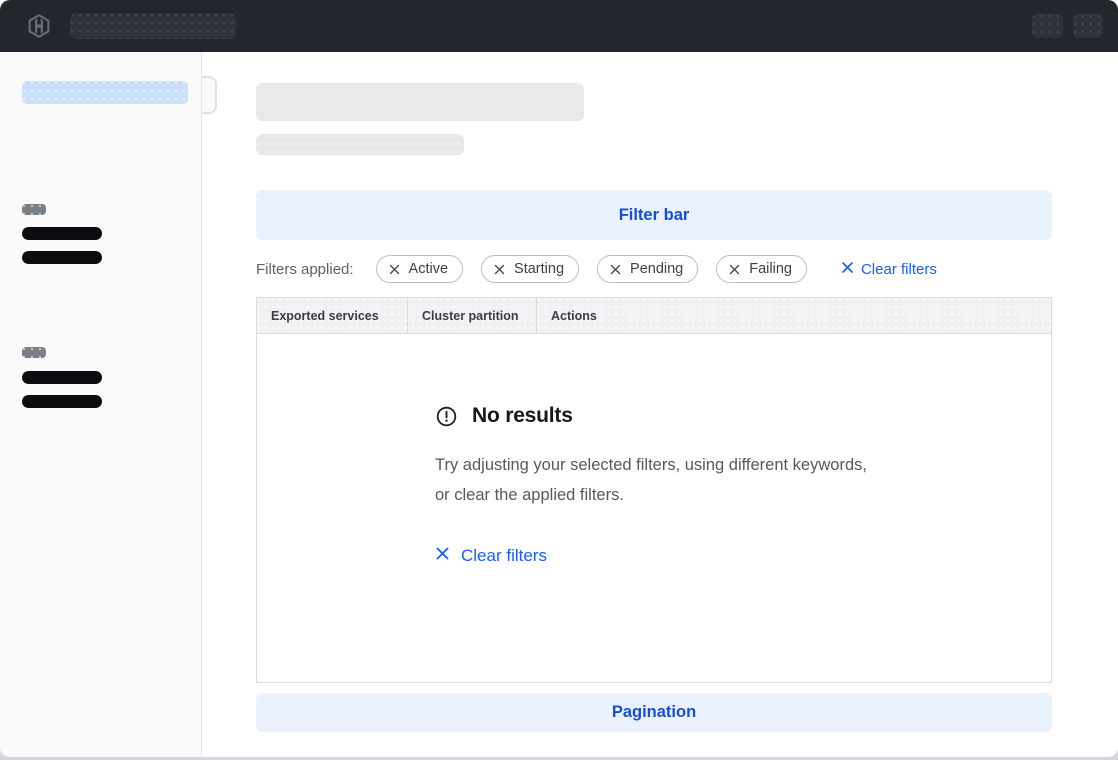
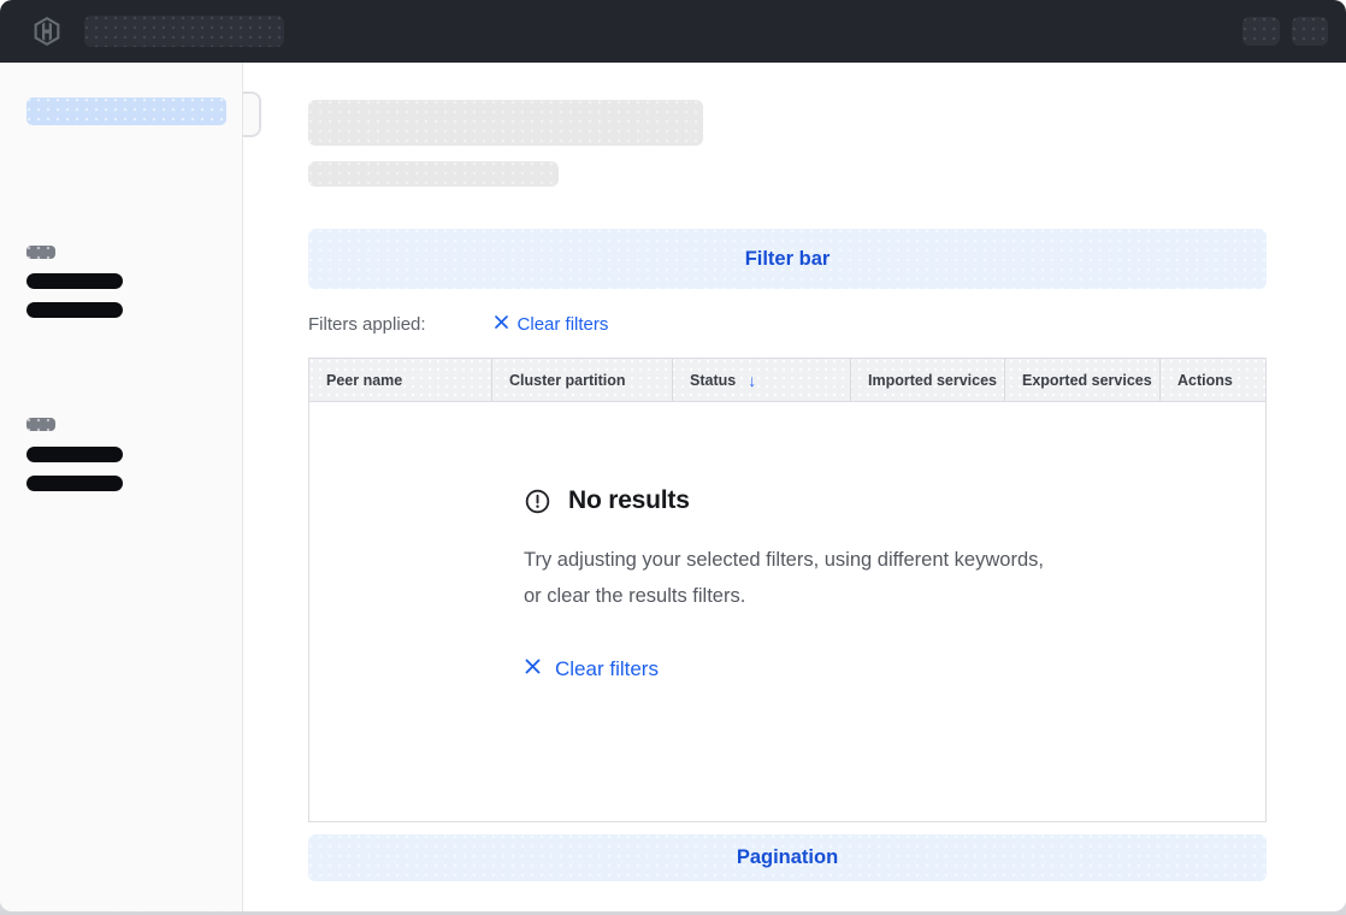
  Filter bar
  Filters applied:
- Active
- Starting
- Pending
- Failing
  Clear filters
+ Peer name
- Exported services
+ Cluster partition
+ Status
+ ↓
+ Imported services
- Cluster partition
+ Exported services
  Actions
  No results
- Try adjusting your selected filters, using different keywords, or clear the applied filters.
+ Try adjusting your selected filters, using different keywords, or clear the results filters.
  Clear filters
  Pagination
